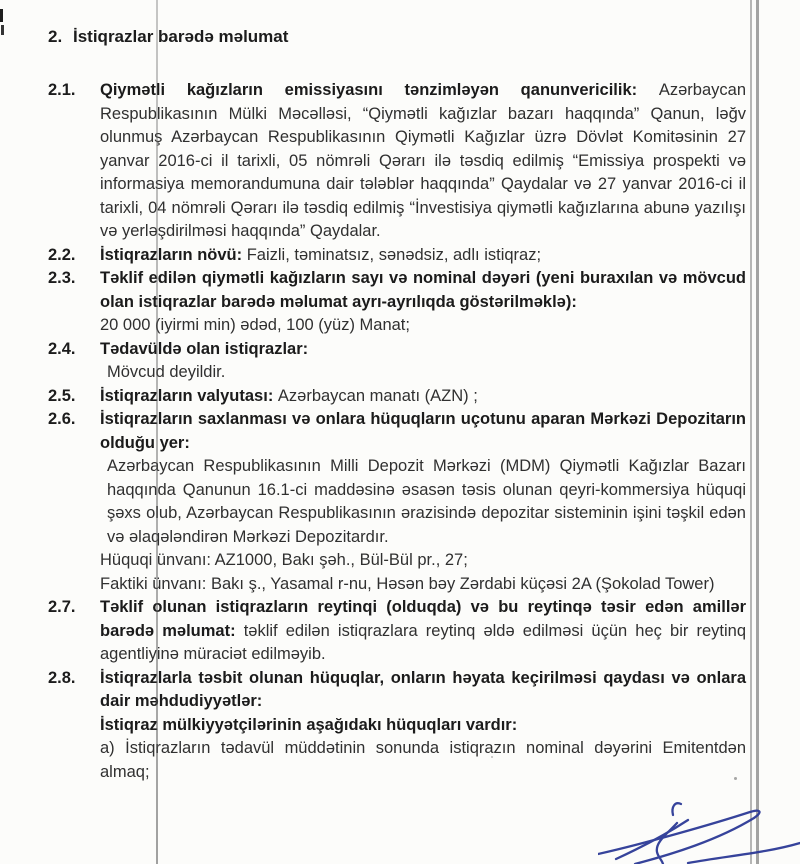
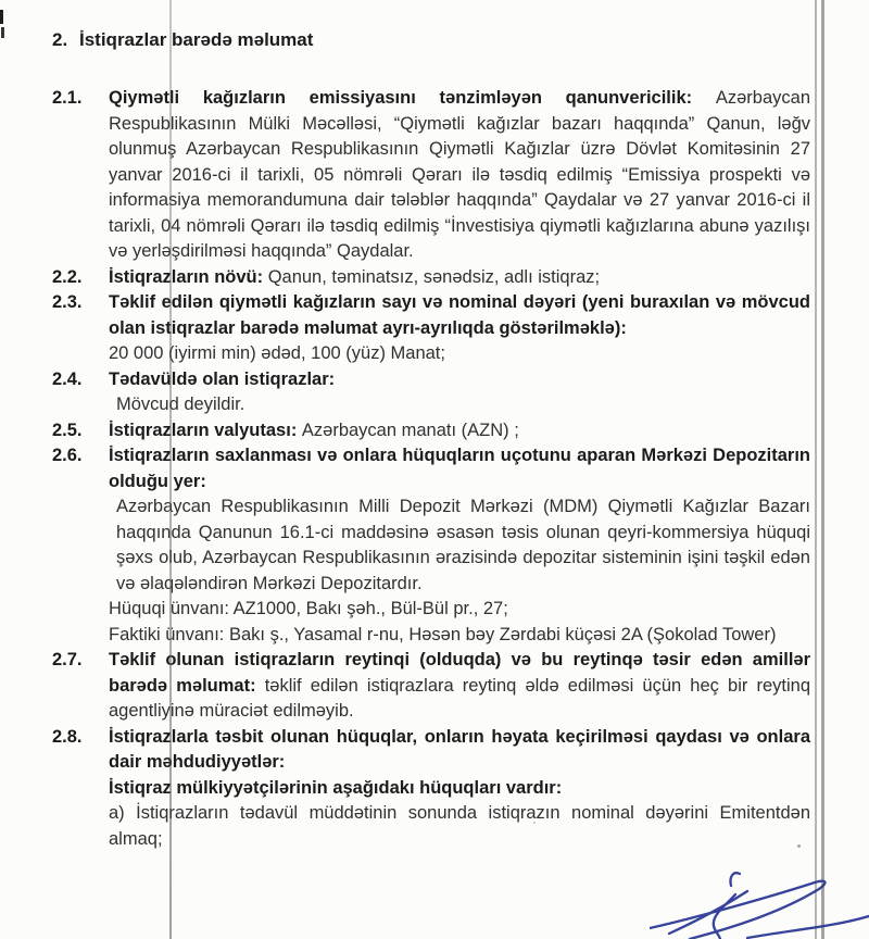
  2. İstiqrazlar barədə məlumat
  2.1.
  Qiymətli kağızların emissiyasını tənzimləyən qanunvericilik: Azərbaycan Respublikasının Mülki Məcəlləsi, “Qiymətli kağızlar bazarı haqqında” Qanun, ləğv olunmuş Azərbaycan Respublikasının Qiymətli Kağızlar üzrə Dövlət Komitəsinin 27 yanvar 2016-ci il tarixli, 05 nömrəli Qərarı ilə təsdiq edilmiş “Emissiya prospekti və informasiya memorandumuna dair tələblər haqqında” Qaydalar və 27 yanvar 2016-ci il tarixli, 04 nömrəli Qərarı ilə təsdiq edilmiş “İnvestisiya qiymətli kağızlarına abunə yazılışı və yerləşdirilməsi haqqında” Qaydalar.
  2.2.
- İstiqrazların növü: Faizli, təminatsız, sənədsiz, adlı istiqraz;
+ İstiqrazların növü: Qanun, təminatsız, sənədsiz, adlı istiqraz;
  2.3.
  Təklif edilən qiymətli kağızların sayı və nominal dəyəri (yeni buraxılan və mövcud olan istiqrazlar barədə məlumat ayrı-ayrılıqda göstərilməklə):
  20 000iyirmi min) ədəd, 100 (yüz) Manat;
  2.4.
  Tədavüldə olan istiqrazlar:
  Mövcud deyildir.
  2.5.
  İstiqrazların valyutası: Azərbaycan manatı (AZN) ;
  2.6.
  İstiqrazların saxlanması və onlara hüquqların uçotunu aparan Mərkəzi Depozitarın olduğu yer:
  Azərbaycan Respublikasının Milli Depozit Mərkəzi (MDM) Qiymətli Kağızlar Bazarı haqqında Qanunun 16.1-ci maddəsinə əsasən təsis olunan qeyri-kommersiya hüquqi şəxs oub, Azərbaycan Respublikasının ərazisində depozitar sisteminin işini təşkil edən və əlaələndirən Mərkəzi Depozitardır.
  Hüquqi ünvanı: AZ1000, Bakı şəh., Bül-Bül pr., 27;
  Faktikinvanı: Bakı ş., Yasamal r-nu, Həsən bəy Zərdabi küçəsi 2A (Şokolad Tower)
  2.7.
  Təkliflunan istiqrazların reytinqi (olduqda) və bu reytinqə təsir edən amillər barədə məlumat: təklif edilən istiqrazlara reytinq əldə edilməsi üçün heç bir reytinq agentliyinə müraciət edilməyib.
  2.8.
  İstiqrazlarla təsbit olunan hüquqlar, onların həyata keçirilməsi qaydası və onlara dair məhdudiyyətlər:
  İstiqraz mülkiyyətçilərinin aşağıdakı hüquqları vardır:
  a) İstiqrazların tədavül müddətinin sonunda istiqrazın nominal dəyərini Emitentdən almaq;
